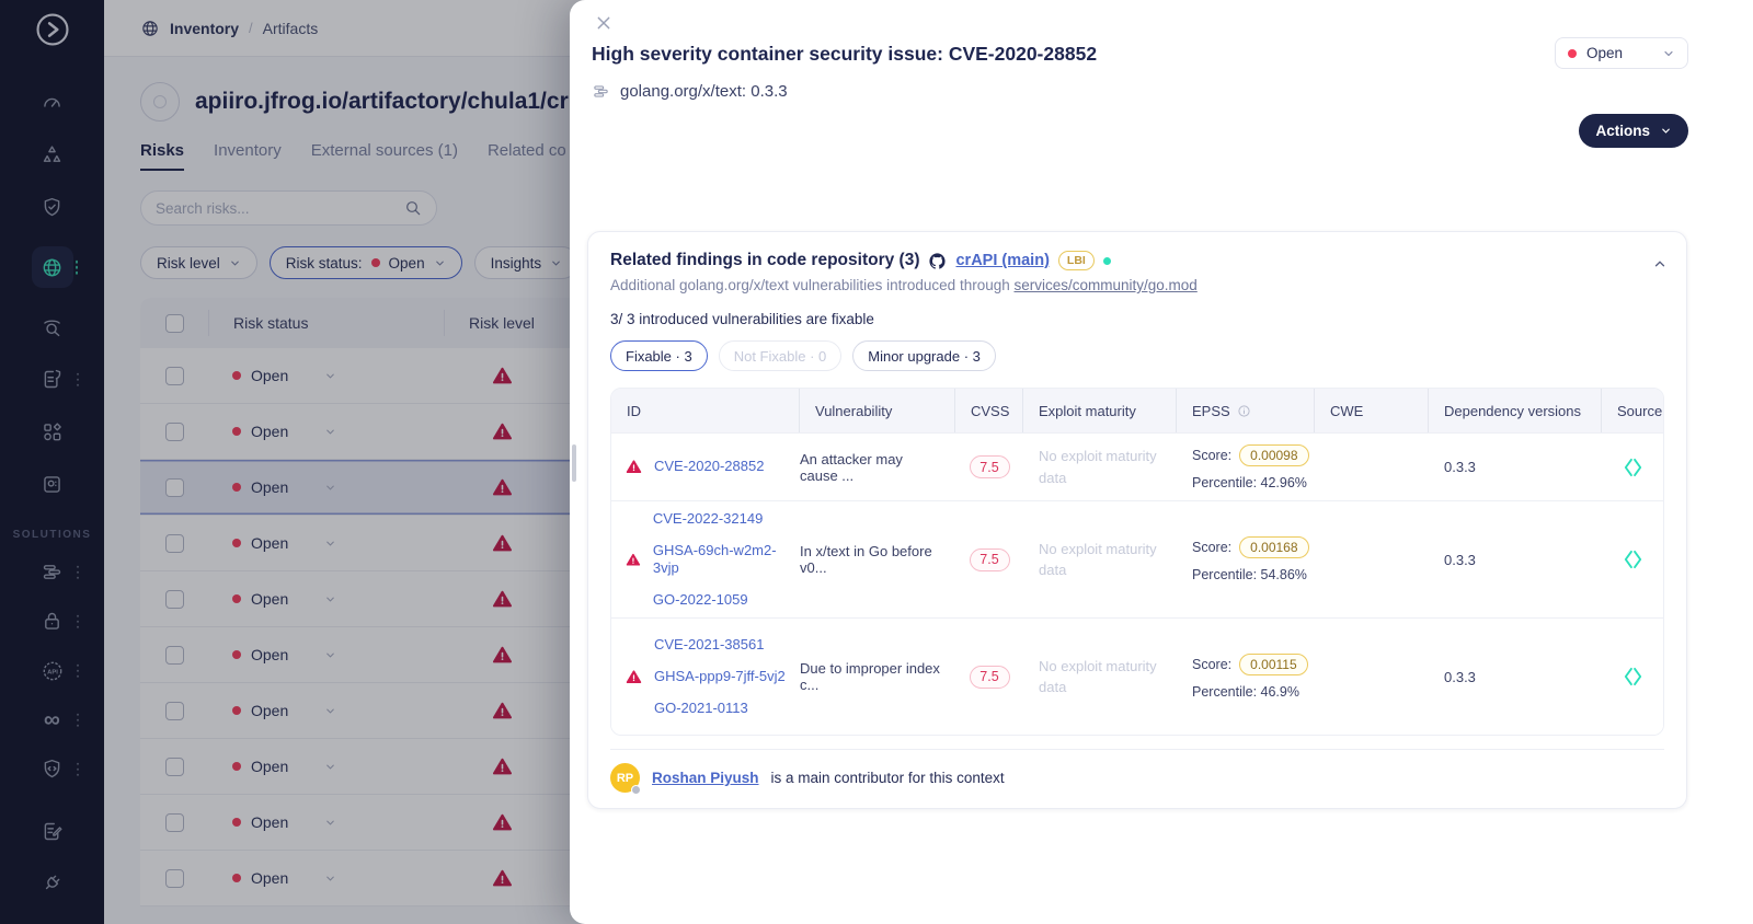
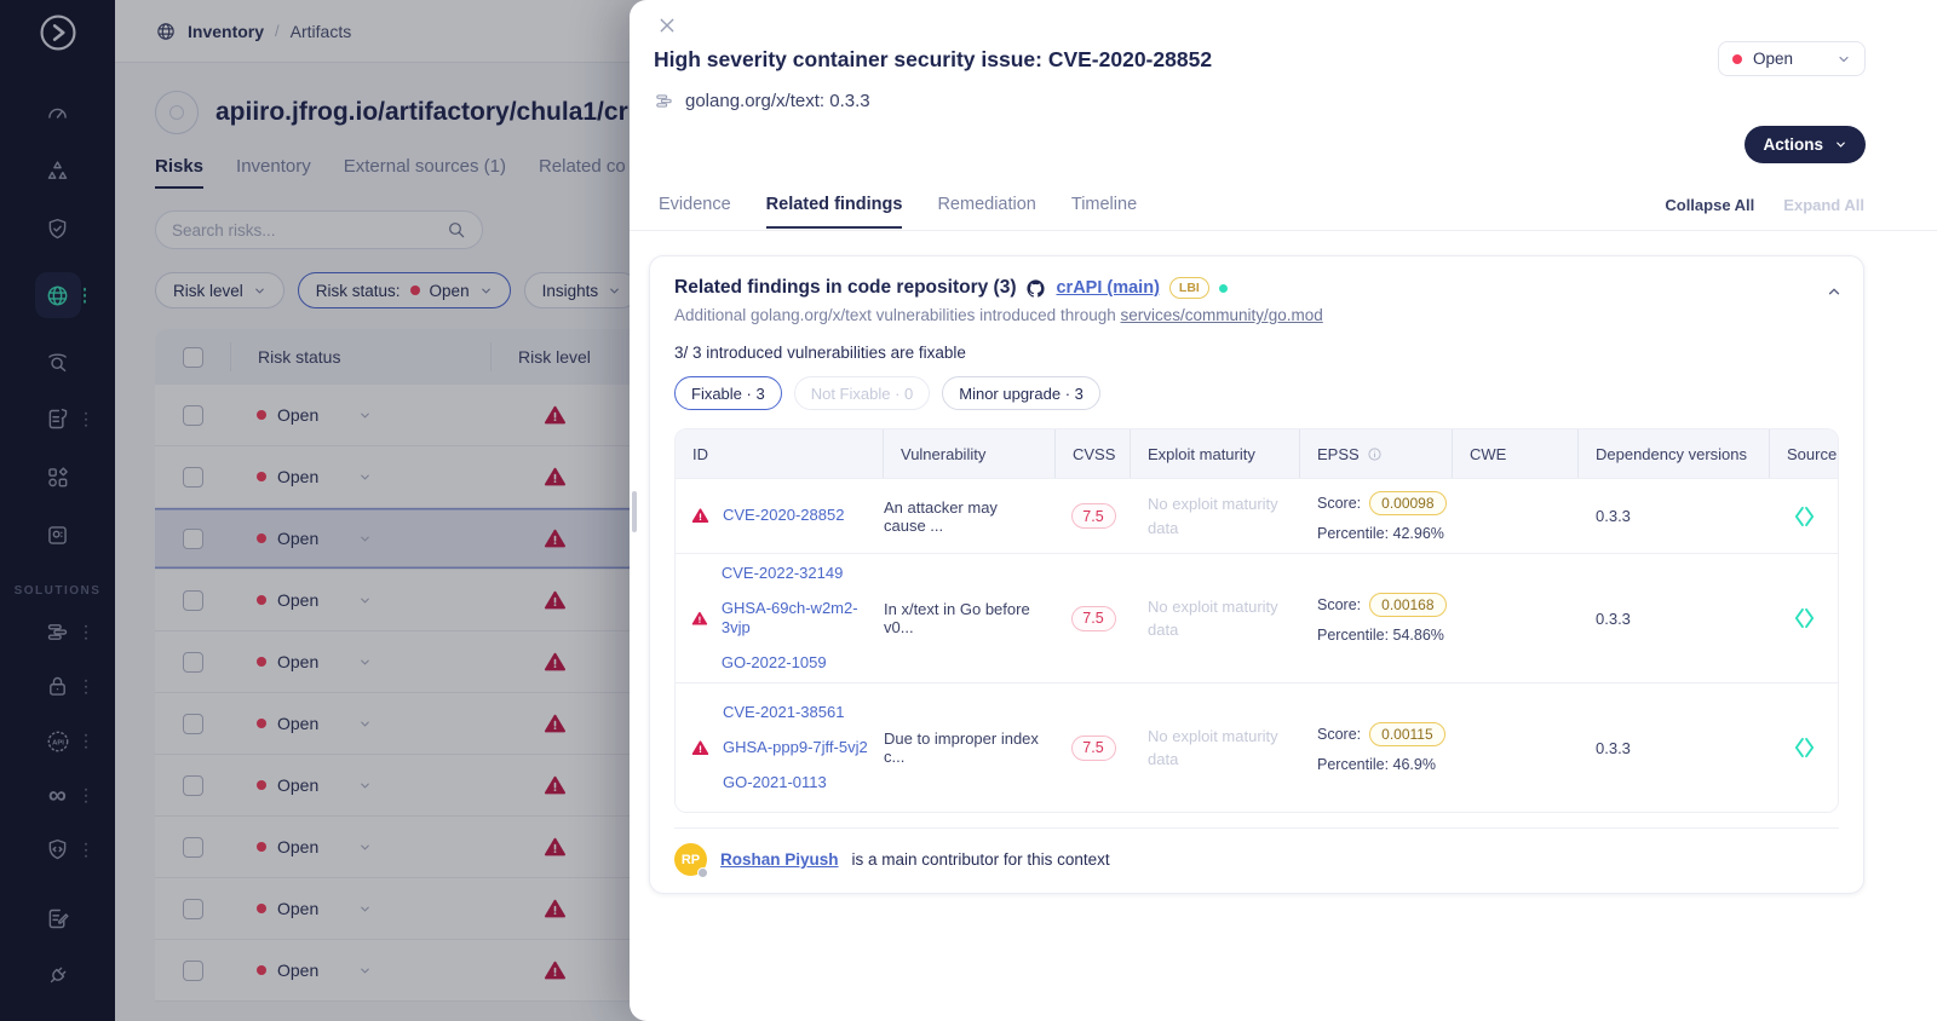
  SOLUTIONS
  ∞
  Inventory
  /
  Artifacts
  apiiro.jfrog.io/artifactory/chula1/cr
  Risks
  Inventory
  External sources (1)
  Related co
  Search risks...
  Risk level
  Risk status:
  Open
  Insights
  Risk status
  Risk level
  Open
  Open
  Open
  Open
  Open
  Open
  Open
  Open
  Open
  Open
  High severity container security issue: CVE-2020-28852
  golang.org/x/text: 0.3.3
  Open
  Actions
+ Evidence
+ Related findings
+ Remediation
+ Timeline
+ Collapse All
+ Expand All
  Related findings in code repository (3)
  crAPI (main)
  LBI
  Additional golang.org/x/text vulnerabilities introduced through services/community/go.mod
  3/ 3 introduced vulnerabilities are fixable
  Fixable · 3
  Not Fixable · 0
  Minor upgrade · 3
  ID
  Vulnerability
  CVSS
  Exploit maturity
  EPSS
  CWE
  Dependency versions
  Source
  CVE-2020-28852
  An attacker may cause ...
  7.5
  No exploit maturity data
  Score:
  0.00098
  Percentile: 42.96%
  0.3.3
  CVE-2022-32149
  GHSA-69ch-w2m2-3vjp
  GO-2022-1059
  In x/text in Go before v0...
  7.5
  No exploit maturity data
  Score:
  0.00168
  Percentile: 54.86%
  0.3.3
  CVE-2021-38561
  GHSA-ppp9-7jff-5vj2
  GO-2021-0113
  Due to improper index c...
  7.5
  No exploit maturity data
  Score:
  0.00115
  Percentile: 46.9%
  0.3.3
  RP
  Roshan Piyush
  is a main contributor for this context
